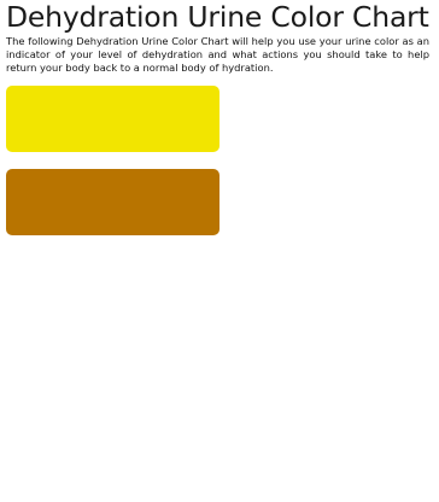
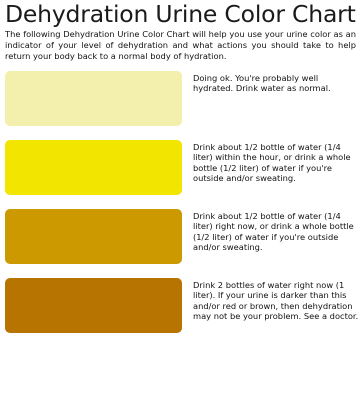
  Dehydration Urine Color Chart
  The following Dehydration Urine Color Chart will help you use your urine color as an indicator of your level of dehydration and what actions you should take to help return your body back to a normal body of hydration.
+ Doing ok. You're probably well hydrated. Drink water as normal.
+ Drink about 1/2 bottle of water (1/4 liter) within the hour, or drink a whole bottle (1/2 liter) of water if you're outside and/or sweating.
+ Drink about 1/2 bottle of water (1/4 liter) right now, or drink a whole bottle (1/2 liter) of water if you're outside and/or sweating.
+ Drink 2 bottles of water right now (1 liter). If your urine is darker than this and/or red or brown, then dehydration may not be your problem. See a doctor.
